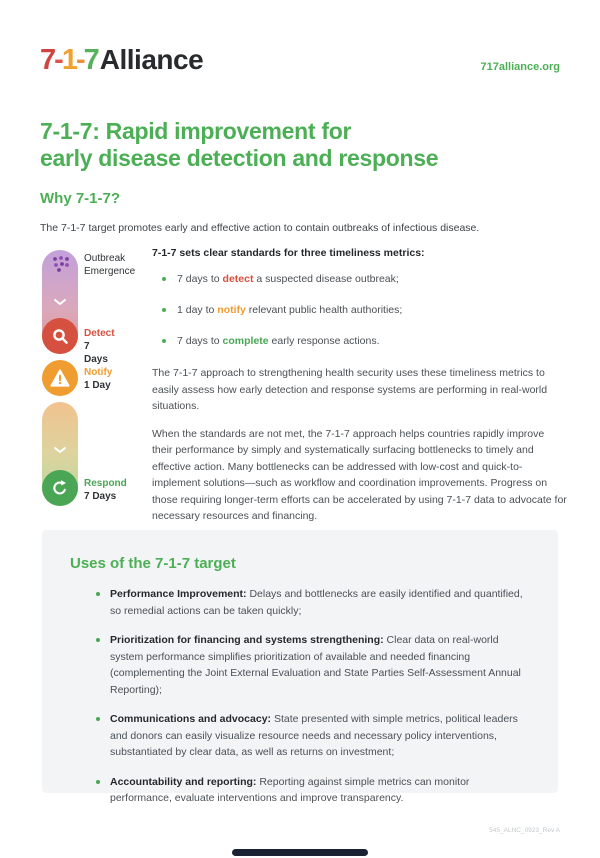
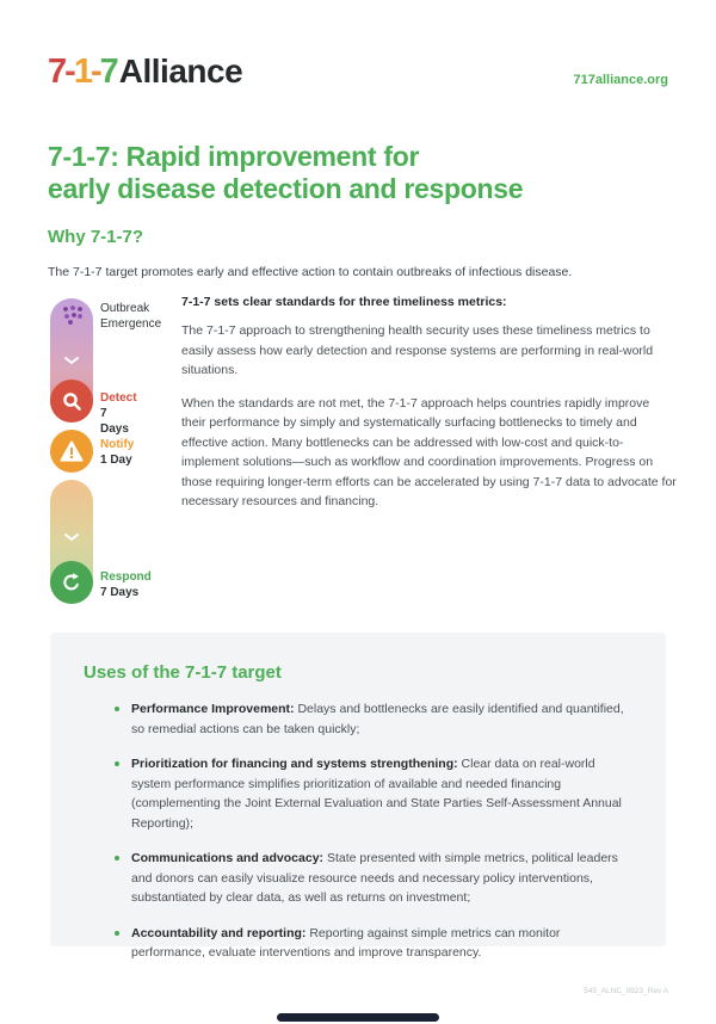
  7
  -
  1
  -
  7
  Alliance
  717alliance.org
  7-1-7: Rapid improvement for
  early disease detection and response
  Why 7-1-7?
  The 7-1-7 target promotes early and effective action to contain outbreaks of infectious disease.
  Outbreak
  Emergence
  Detect
  7 Days
  Notify
  1 Day
  Respond
  7 Days
  7-1-7 sets clear standards for three timeliness metrics:
- 7 days to detect a suspected disease outbreak;
- 1 day to notify relevant public health authorities;
- 7 days to complete early response actions.
  The 7-1-7 approach to strengthening health security uses these timeliness metrics to easily assess how early detection and response systems are performing in real-world situations.
  When the standards are not met, the 7-1-7 approach helps countries rapidly improve their performance by simply and systematically surfacing bottlenecks to timely and effective action. Many bottlenecks can be addressed with low-cost and quick-to-implement solutions—such as workflow and coordination improvements. Progress on those requiring longer-term efforts can be accelerated by using 7-1-7 data to advocate for necessary resources and financing.
  Uses of the 7-1-7 target
  Performance Improvement: Delays and bottlenecks are easily identified and quantified, so remedial actions can be taken quickly;
  Prioritization for financing and systems strengthening: Clear data on real-world system performance simplifies prioritization of available and needed financing (complementing the Joint External Evaluation and State Parties Self-Assessment Annual Reporting);
  Communications and advocacy: State presented with simple metrics, political leaders and donors can easily visualize resource needs and necessary policy interventions, substantiated by clear data, as well as returns on investment;
  Accountability and reporting: Reporting against simple metrics can monitor performance, evaluate interventions and improve transparency.
